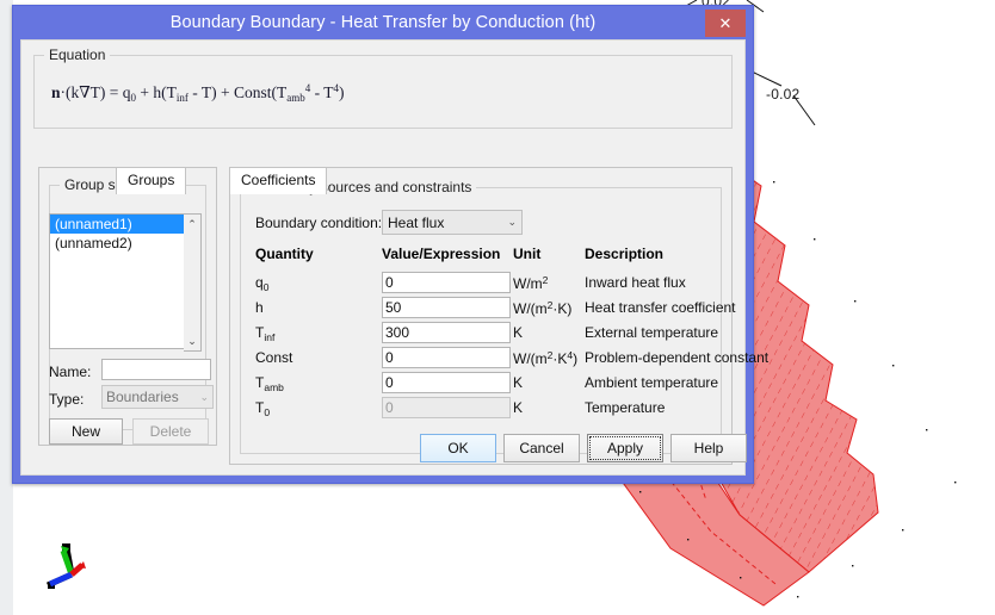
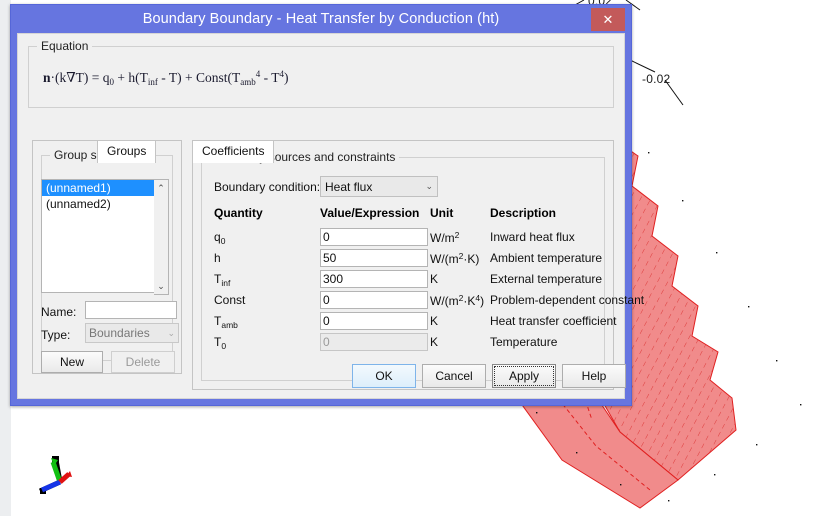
  0.02
  -0.02
  Boundary Boundary - Heat Transfer by Conduction (ht)
  ✕
  Equation
  n·(k∇T) = q0 + h(Tinf - T) + Const(Tamb4 - T4)
  Groups
  (unnamed1)
  (unnamed2)
  ⌃
  ⌄
  Name:
  Type:
  Boundaries
  ⌄
  New
  Delete
  Coefficients
  Boundary condition:
  Heat flux
  ⌄
  Quantity
  Value/Expression
  Unit
  Description
  q0
  0
  W/m2
  Inward heat flux
  h
  50
  W/(m2·K)
- Heat transfer coefficient
+ Ambient temperature
  Tinf
  300
  K
  External temperature
  Const
  0
  W/(m2·K4)
  Problem-dependent constant
  Tamb
  0
  K
- Ambient temperature
+ Heat transfer coefficient
  T0
  0
  K
  Temperature
  OK
  Cancel
  Apply
  Help
